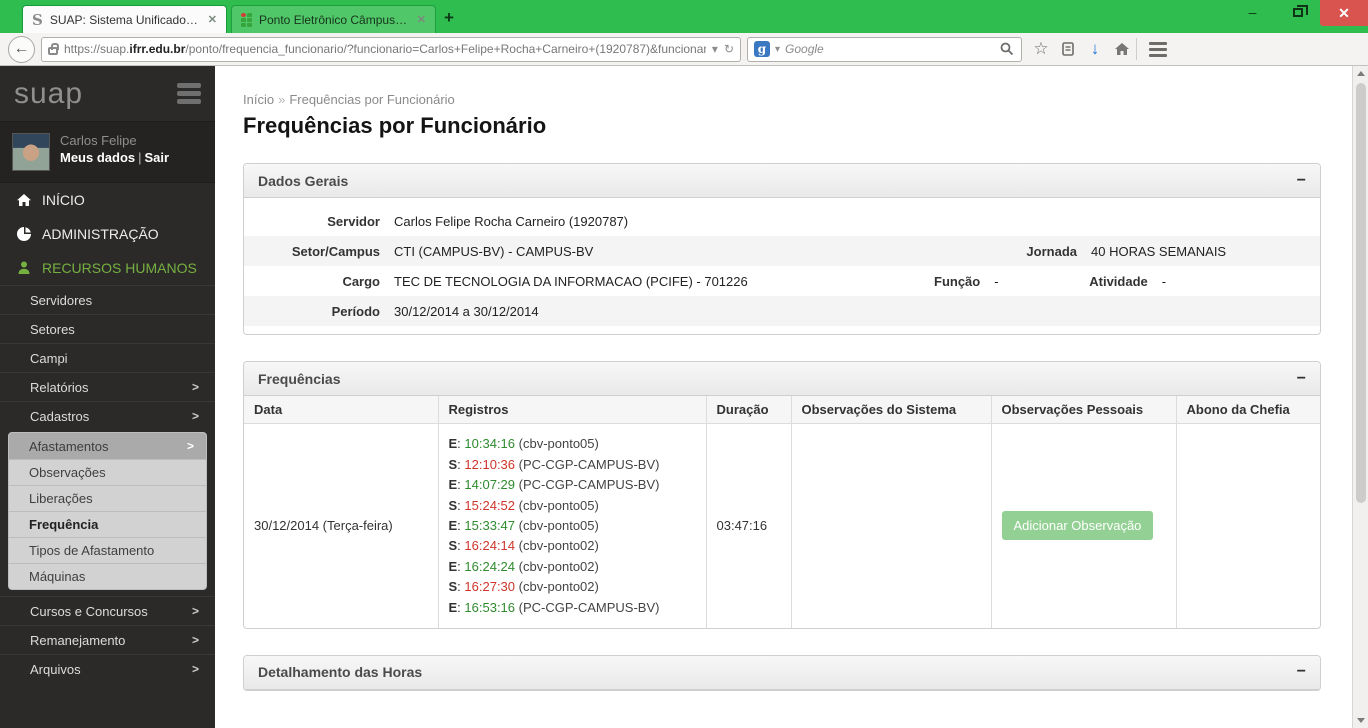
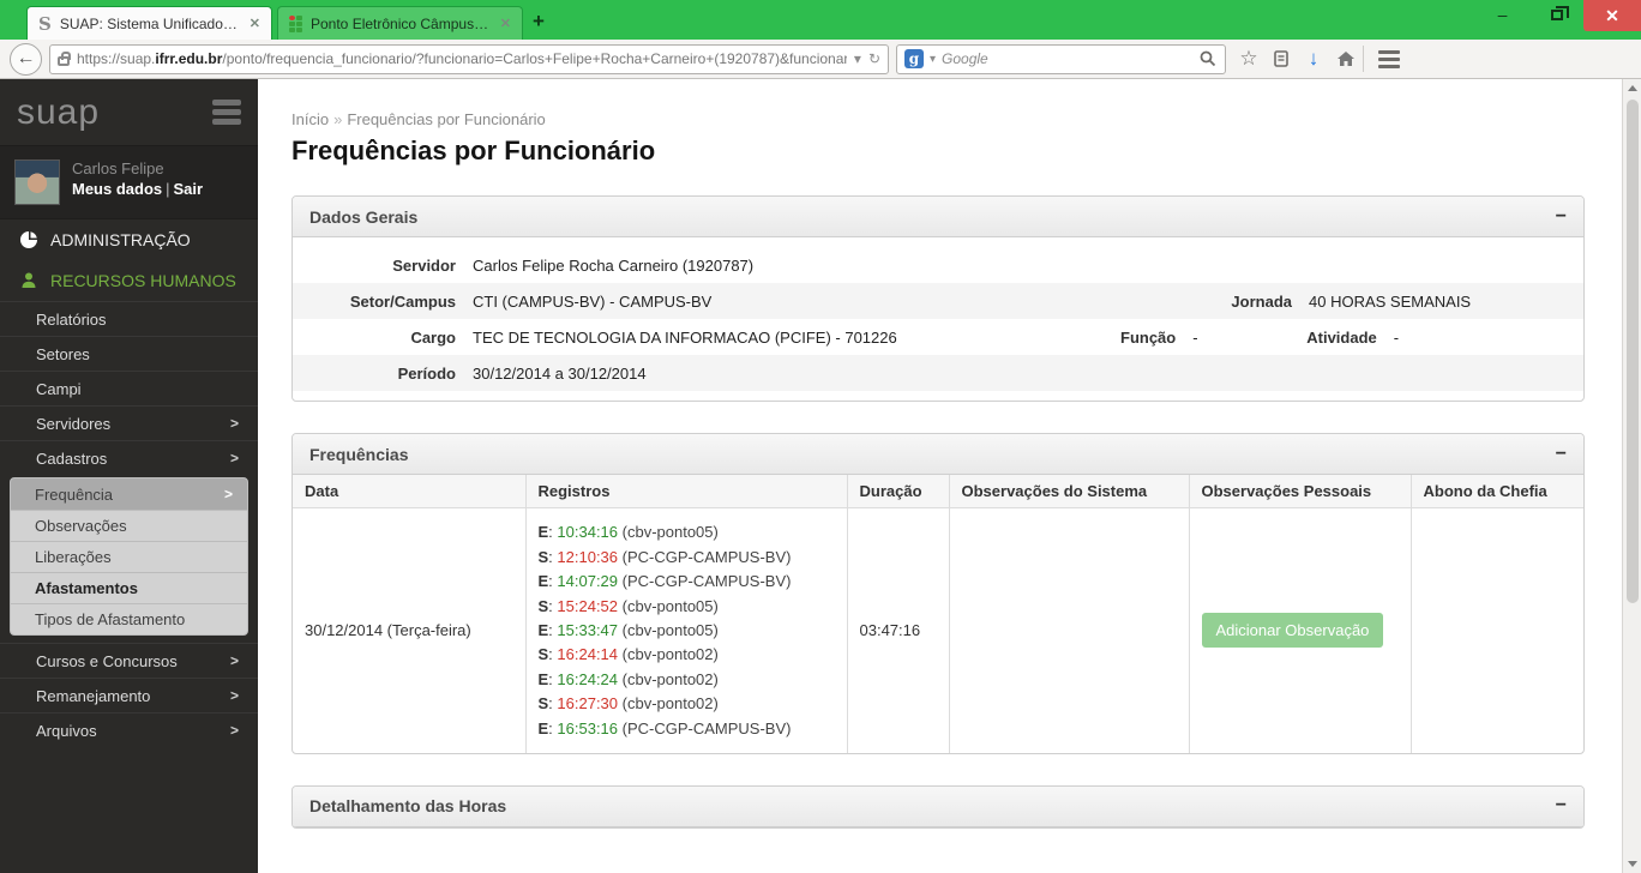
  S
  SUAP: Sistema Unificado de
  ✕
  Ponto Eletrônico Câmpus Bo
  ✕
  +
  –
  ✕
  ←
  https://suap.ifrr.edu.br/ponto/frequencia_funcionario/?funcionario=Carlos+Felipe+Rocha+Carneiro+(1920787)&funcionar
  ▾
  ↻
  g
  ▾
  Google
  ☆
  ↓
  suap
  Carlos Felipe
  Meus dados | Sair
- INÍCIO
  ADMINISTRAÇÃO
  RECURSOS HUMANOS
- Servidores
+ Relatórios
  Setores
  Campi
- Relatórios
+ Servidores
  >
  Cadastros
  >
- Afastamentos
+ Frequência
  >
  Observações
  Liberações
- Frequência
+ Afastamentos
  Tipos de Afastamento
- Máquinas
  Cursos e Concursos
  >
  Remanejamento
  >
  Arquivos
  >
  Início » Frequências por Funcionário
  Frequências por Funcionário
  Dados Gerais
  −
  Servidor
  Carlos Felipe Rocha Carneiro (1920787)
  Setor/Campus
  CTI (CAMPUS-BV) - CAMPUS-BV
  Jornada
  40 HORAS SEMANAIS
  Cargo
  TEC DE TECNOLOGIA DA INFORMACAO (PCIFE) - 701226
  Função
  -
  Atividade
  -
  Período
  30/12/2014 a 30/12/2014
  Frequências
  −
  Data	Registros	Duração	Observações do Sistema	Observações Pessoais	Abono da Chefia
  30/12/2014 (Terça-feira)	E: 10:34:16 (cbv-ponto05) S: 12:10:36 (PC-CGP-CAMPUS-BV) E: 14:07:29 (PC-CGP-CAMPUS-BV) S: 15:24:52 (cbv-ponto05) E: 15:33:47 (cbv-ponto05) S: 16:24:14 (cbv-ponto02) E: 16:24:24 (cbv-ponto02) S: 16:27:30 (cbv-ponto02) E: 16:53:16 (PC-CGP-CAMPUS-BV)	03:47:16		Adicionar Observação
  Detalhamento das Horas
  −
